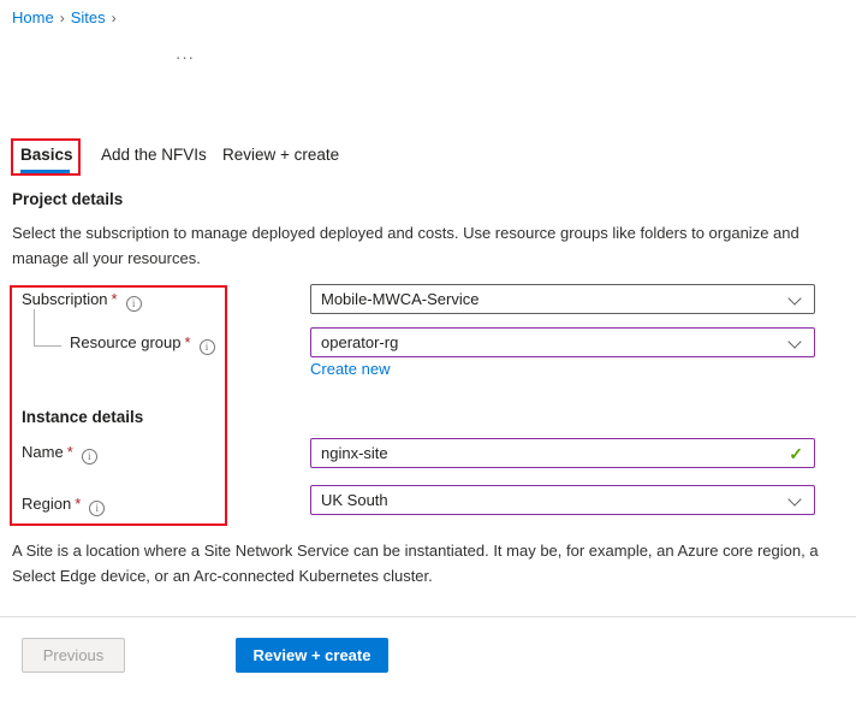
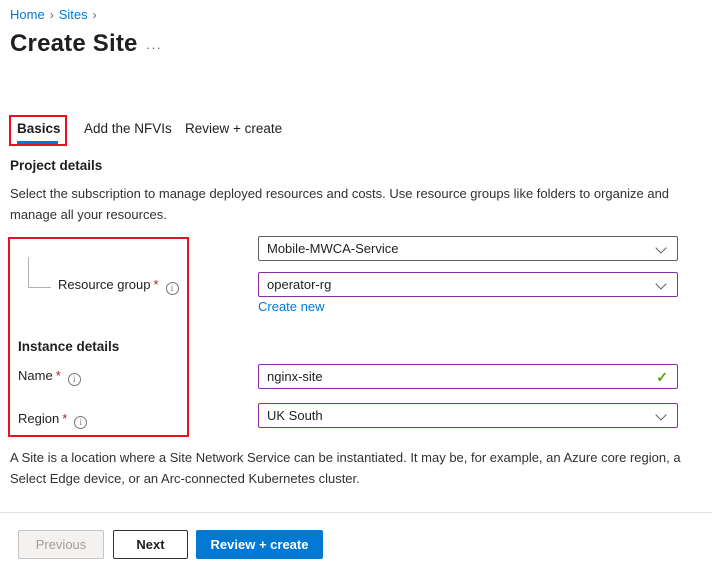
  Home › Sites ›
+ Create Site
  ···
  Basics
  Add the NFVIs
  Review + create
  Project details
- Select the subscription to manage deployed deployed and costs. Use resource groups like folders to organize and manage all your resources.
+ Select the subscription to manage deployed resources and costs. Use resource groups like folders to organize and manage all your resources.
- Subscription * i
  Mobile-MWCA-Service
  Resource group * i
  operator-rg
  Create new
  Instance details
  Name * i
  nginx-site
  ✓
  Region * i
  UK South
  A Site is a location where a Site Network Service can be instantiated. It may be, for example, an Azure core region, a Select Edge device, or an Arc-connected Kubernetes cluster.
  Previous
+ Next
  Review + create
